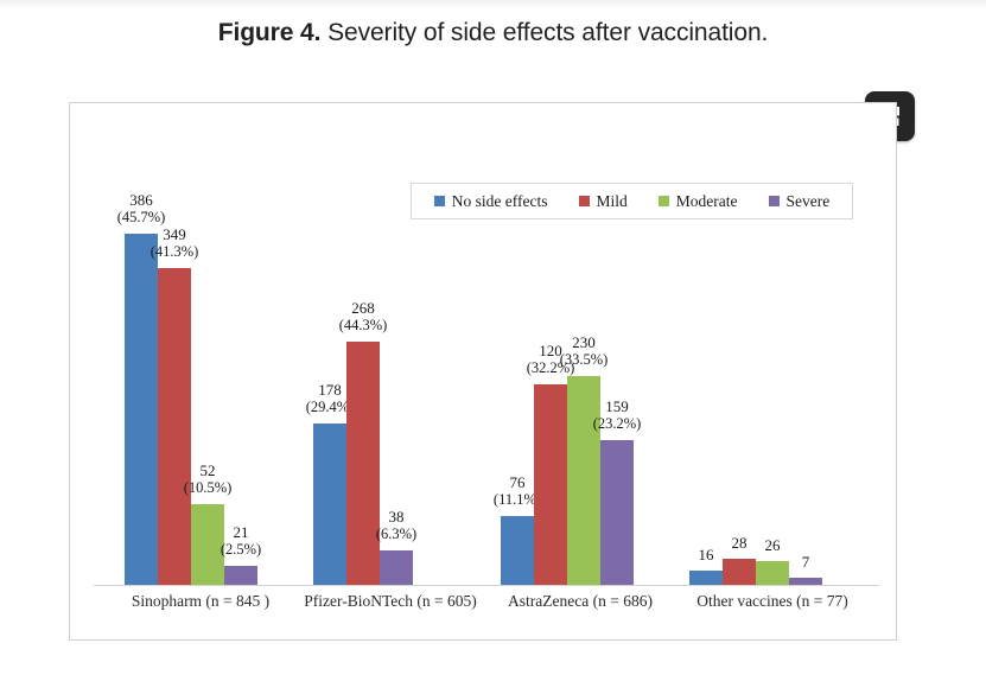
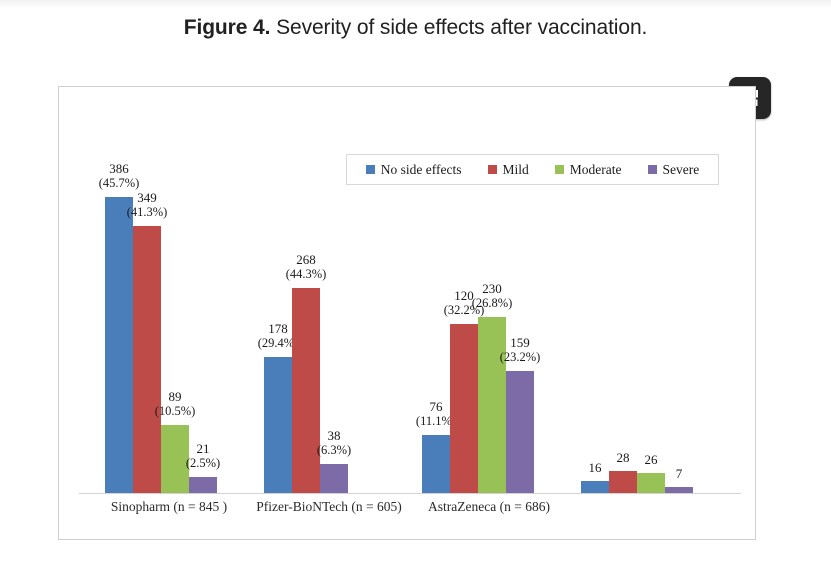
  Figure 4. Severity of side effects after vaccination.
  No side effects
  Mild
  Moderate
  Severe
  386
  (45.7%)
  349
  (41.3%)
- 52
+ 89
  (10.5%)
  21
  (2.5%)
  178
  (29.4%
  268
  (44.3%)
  38
  (6.3%)
  76
  (11.1%
  120
  (32.2%)
  230
- (33.5%)
+ (26.8%)
  159
  (23.2%)
  16
  28
  26
  7
  Sinopharm (n = 845 )
  Pfizer-BioNTech (n = 605)
  AstraZeneca (n = 686)
- Other vaccines (n = 77)
